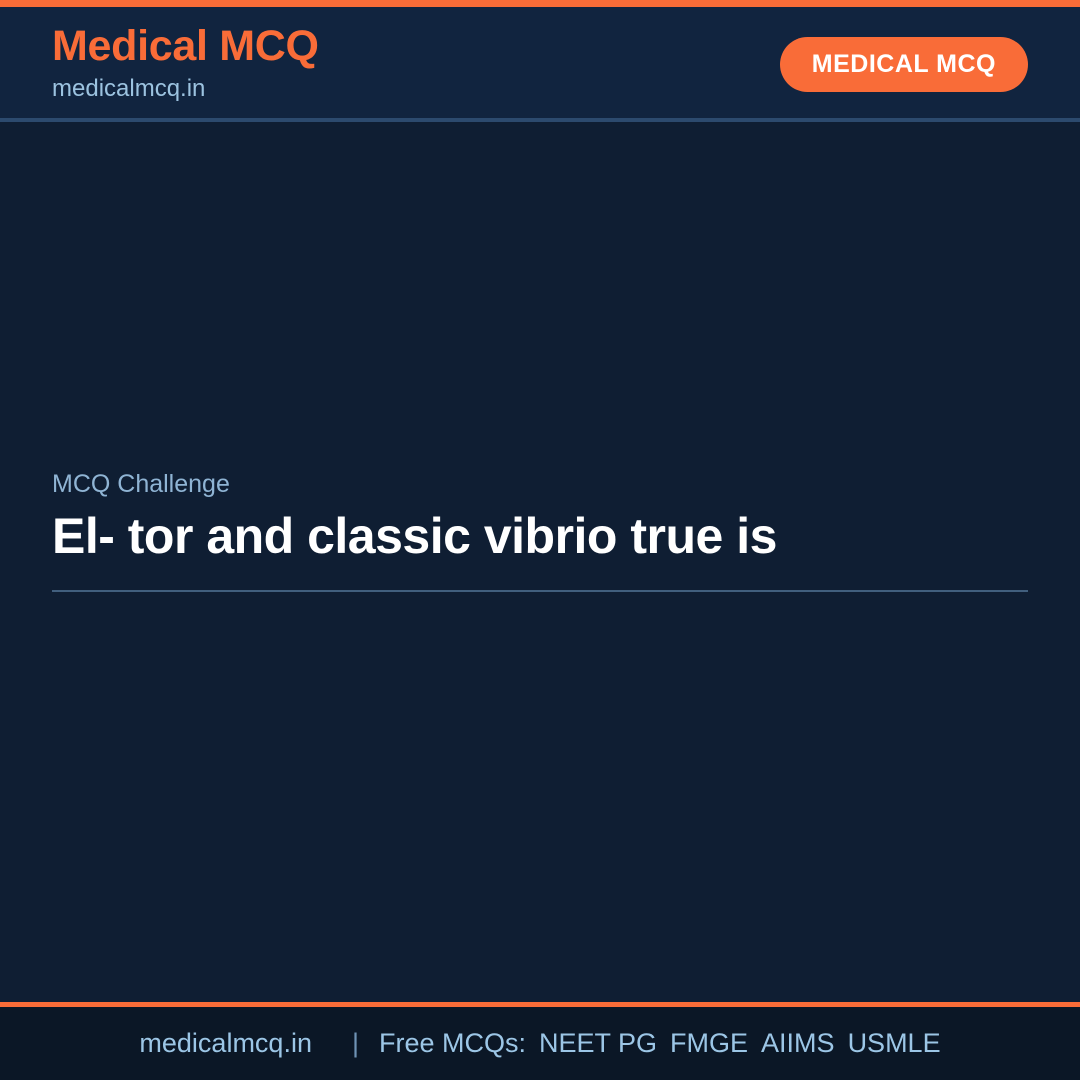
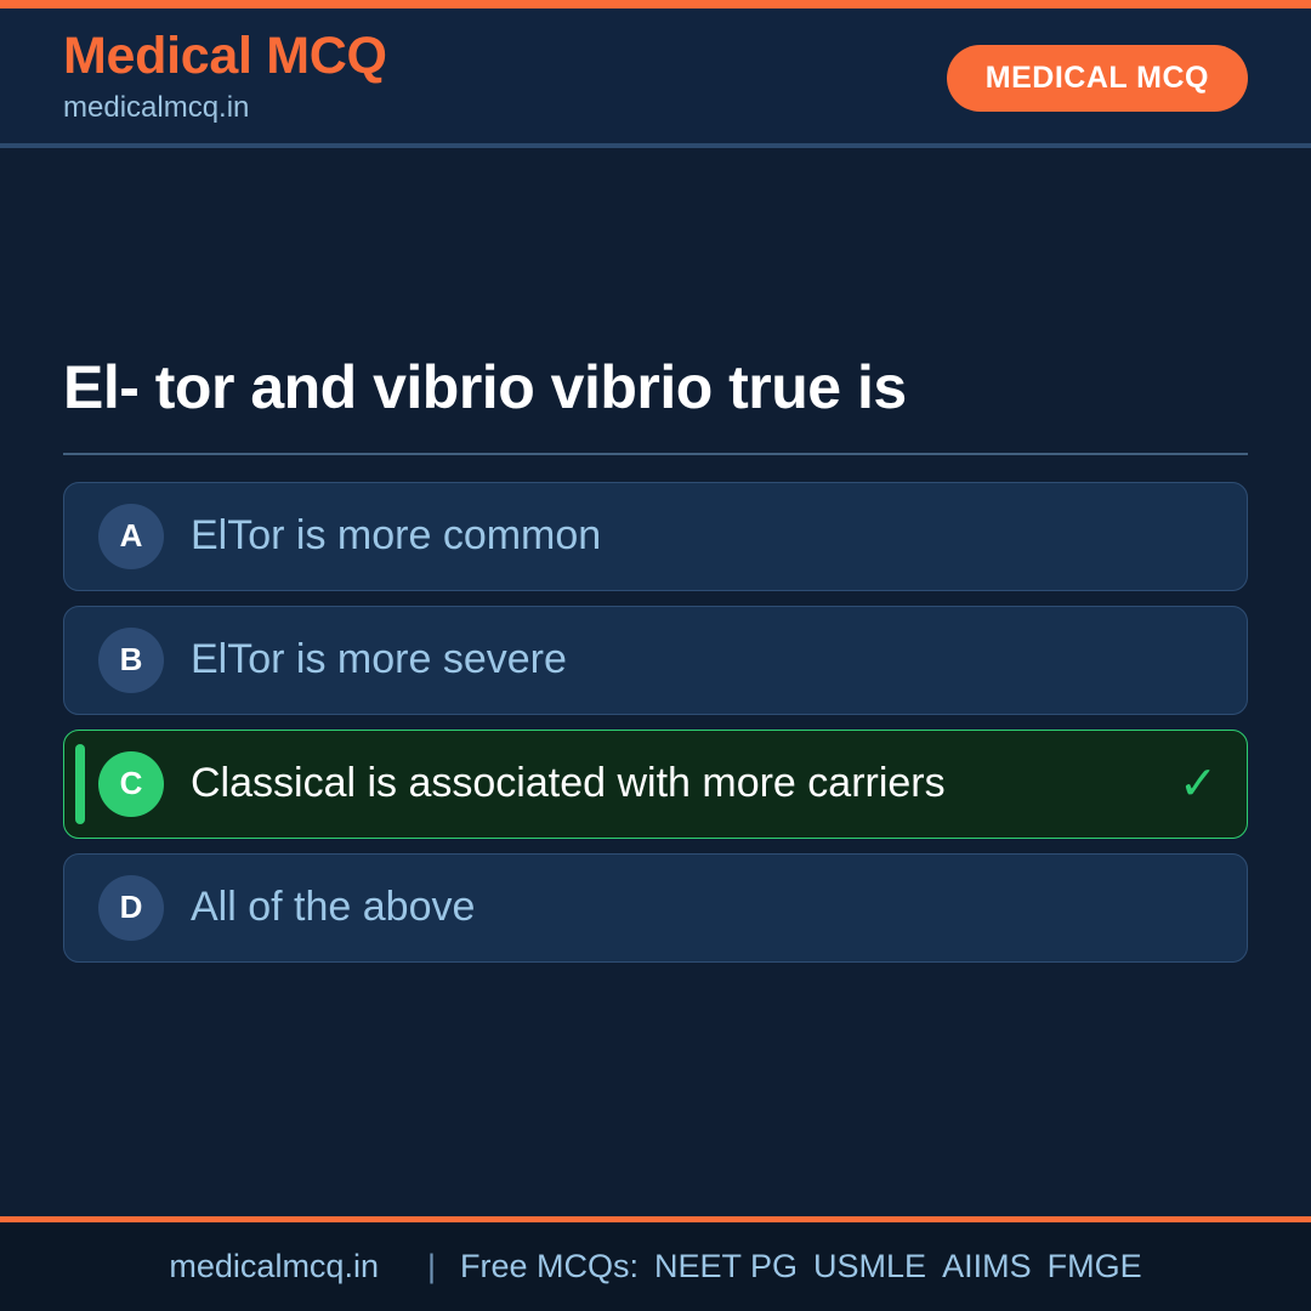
  Medical MCQ
  medicalmcq.in
  MEDICAL MCQ
- MCQ Challenge
- El- tor and classic vibrio true is
+ El- tor and vibrio vibrio true is
+ A
+ ElTor is more common
+ B
+ ElTor is more severe
+ C
+ Classical is associated with more carriers
+ ✓
+ D
+ All of the above
  medicalmcq.in
  |
  Free MCQs:
  NEET PG
- FMGE
+ USMLE
  AIIMS
- USMLE
+ FMGE
